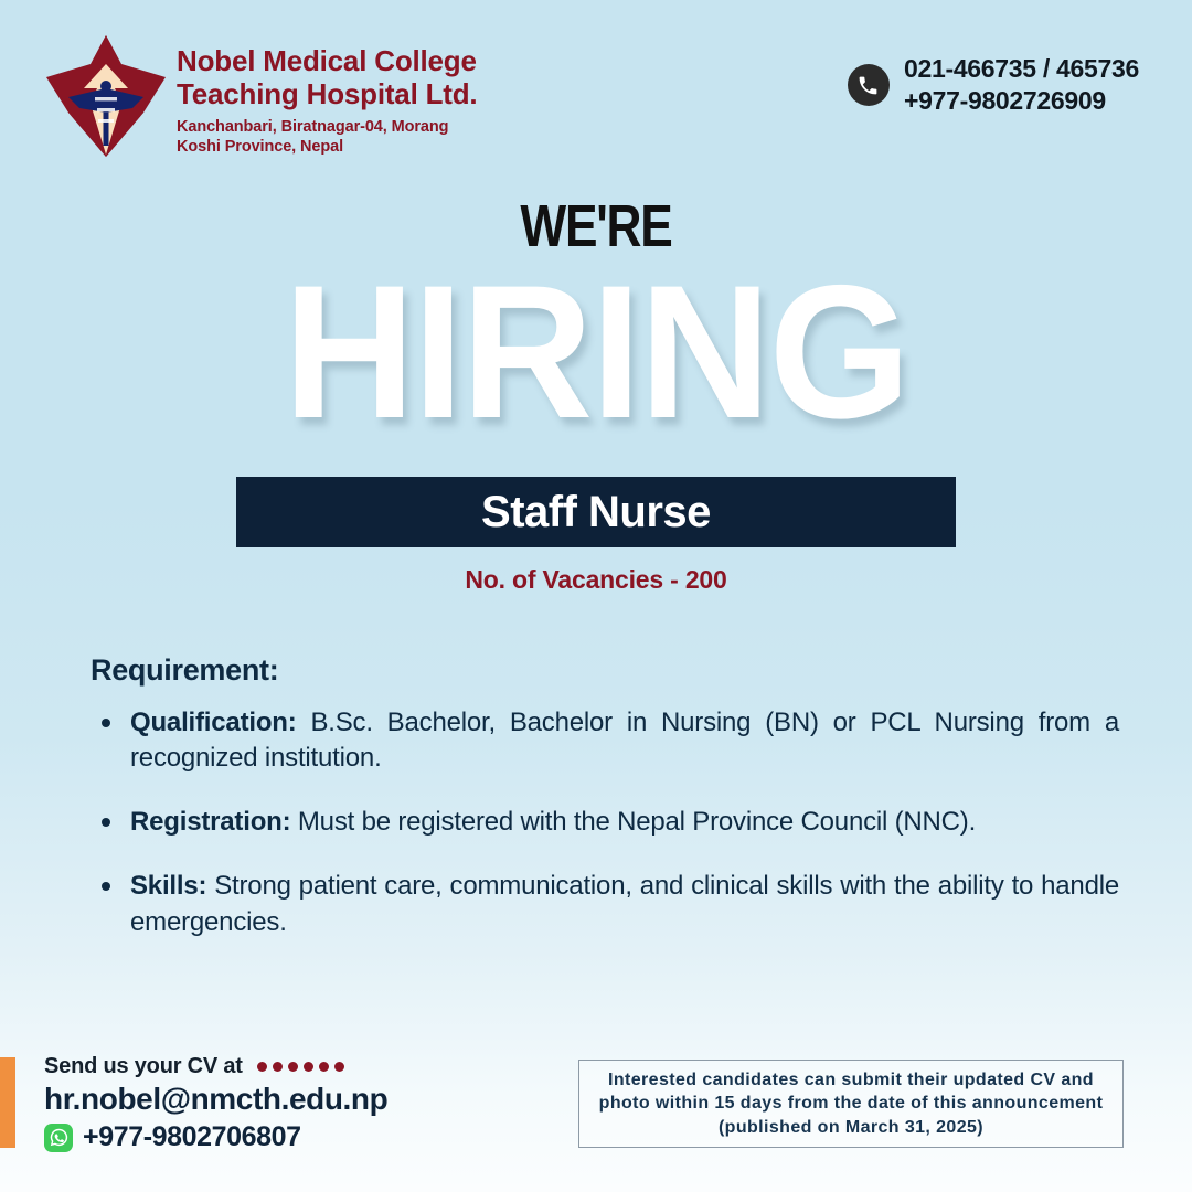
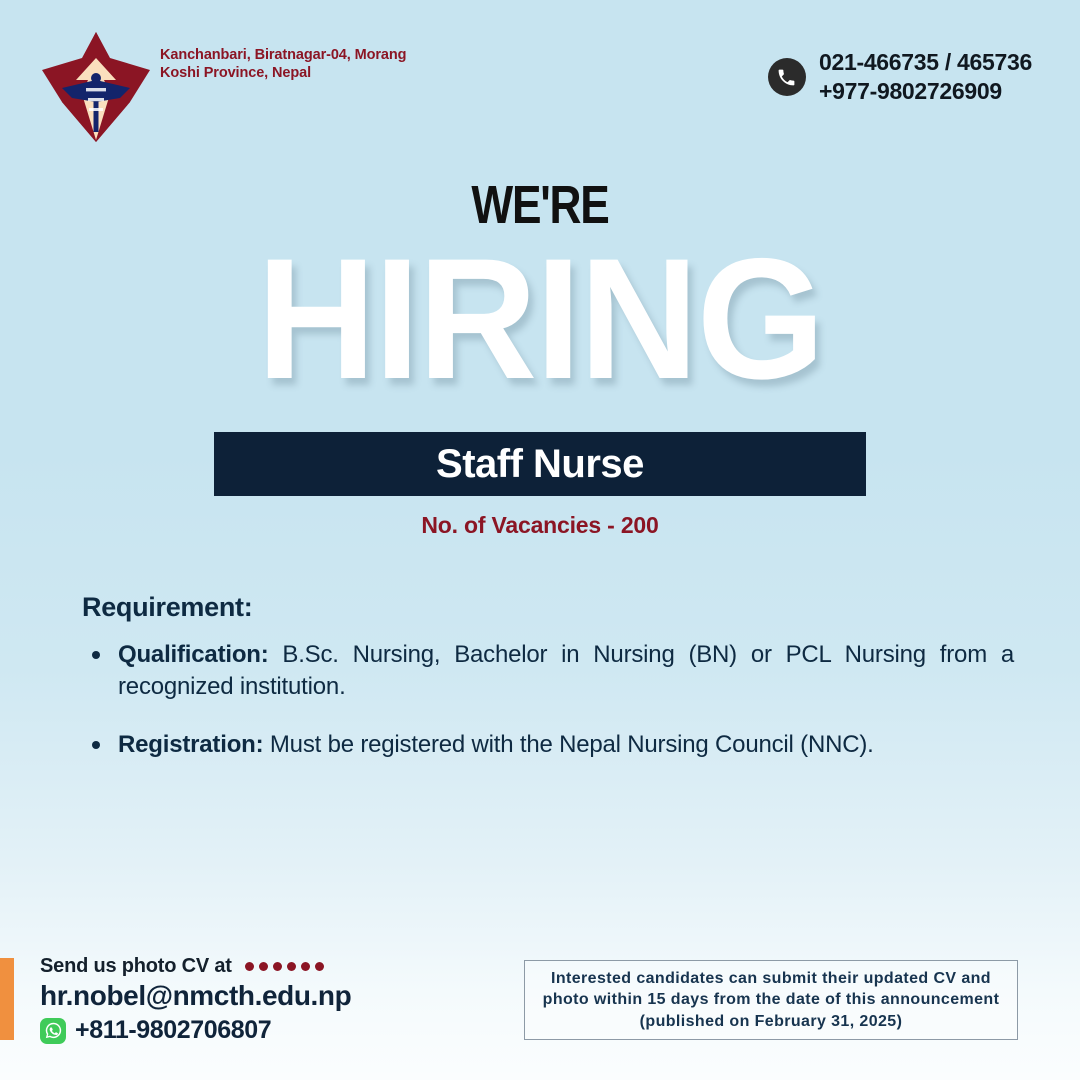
- Nobel Medical College
- Teaching Hospital Ltd.
  Kanchanbari, Biratnagar-04, Morang
  Koshi Province, Nepal
  021-466735 / 465736
  +977-9802726909
  WE'RE
  HIRING
  Staff Nurse
  No. of Vacancies - 200
  Requirement:
- Qualification: B.Sc. Bachelor, Bachelor in Nursing (BN) or PCL Nursing from a recognized institution.
+ Qualification: B.Sc. Nursing, Bachelor in Nursing (BN) or PCL Nursing from a recognized institution.
- Registration: Must be registered with the Nepal Province Council (NNC).
+ Registration: Must be registered with the Nepal Nursing Council (NNC).
- Skills: Strong patient care, communication, and clinical skills with the ability to handle emergencies.
- Send us your CV at
+ Send us photo CV at
  hr.nobel@nmcth.edu.np
- +977-9802706807
+ +811-9802706807
- Interested candidates can submit their updated CV and photo within 15 days from the date of this announcement (published on March 31, 2025)
+ Interested candidates can submit their updated CV and photo within 15 days from the date of this announcement (published on February 31, 2025)
